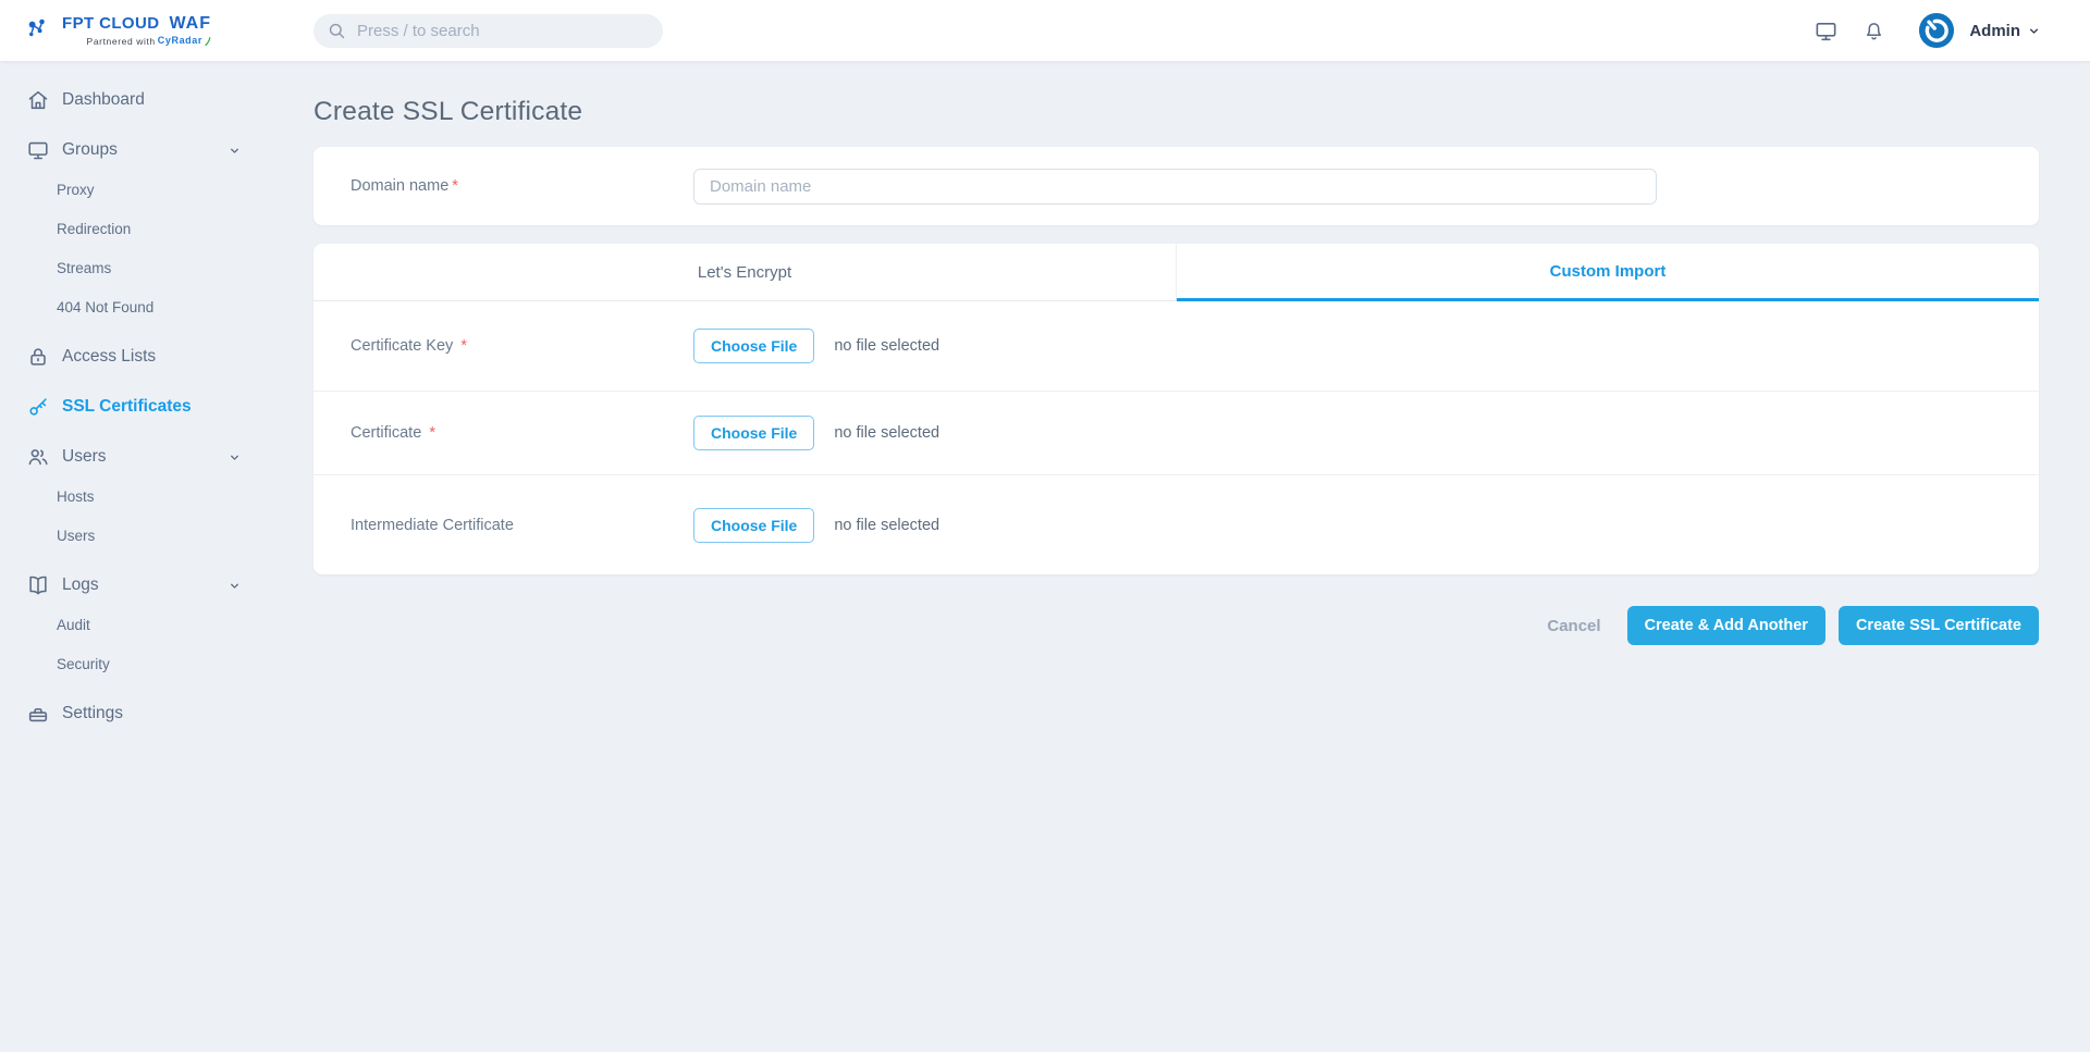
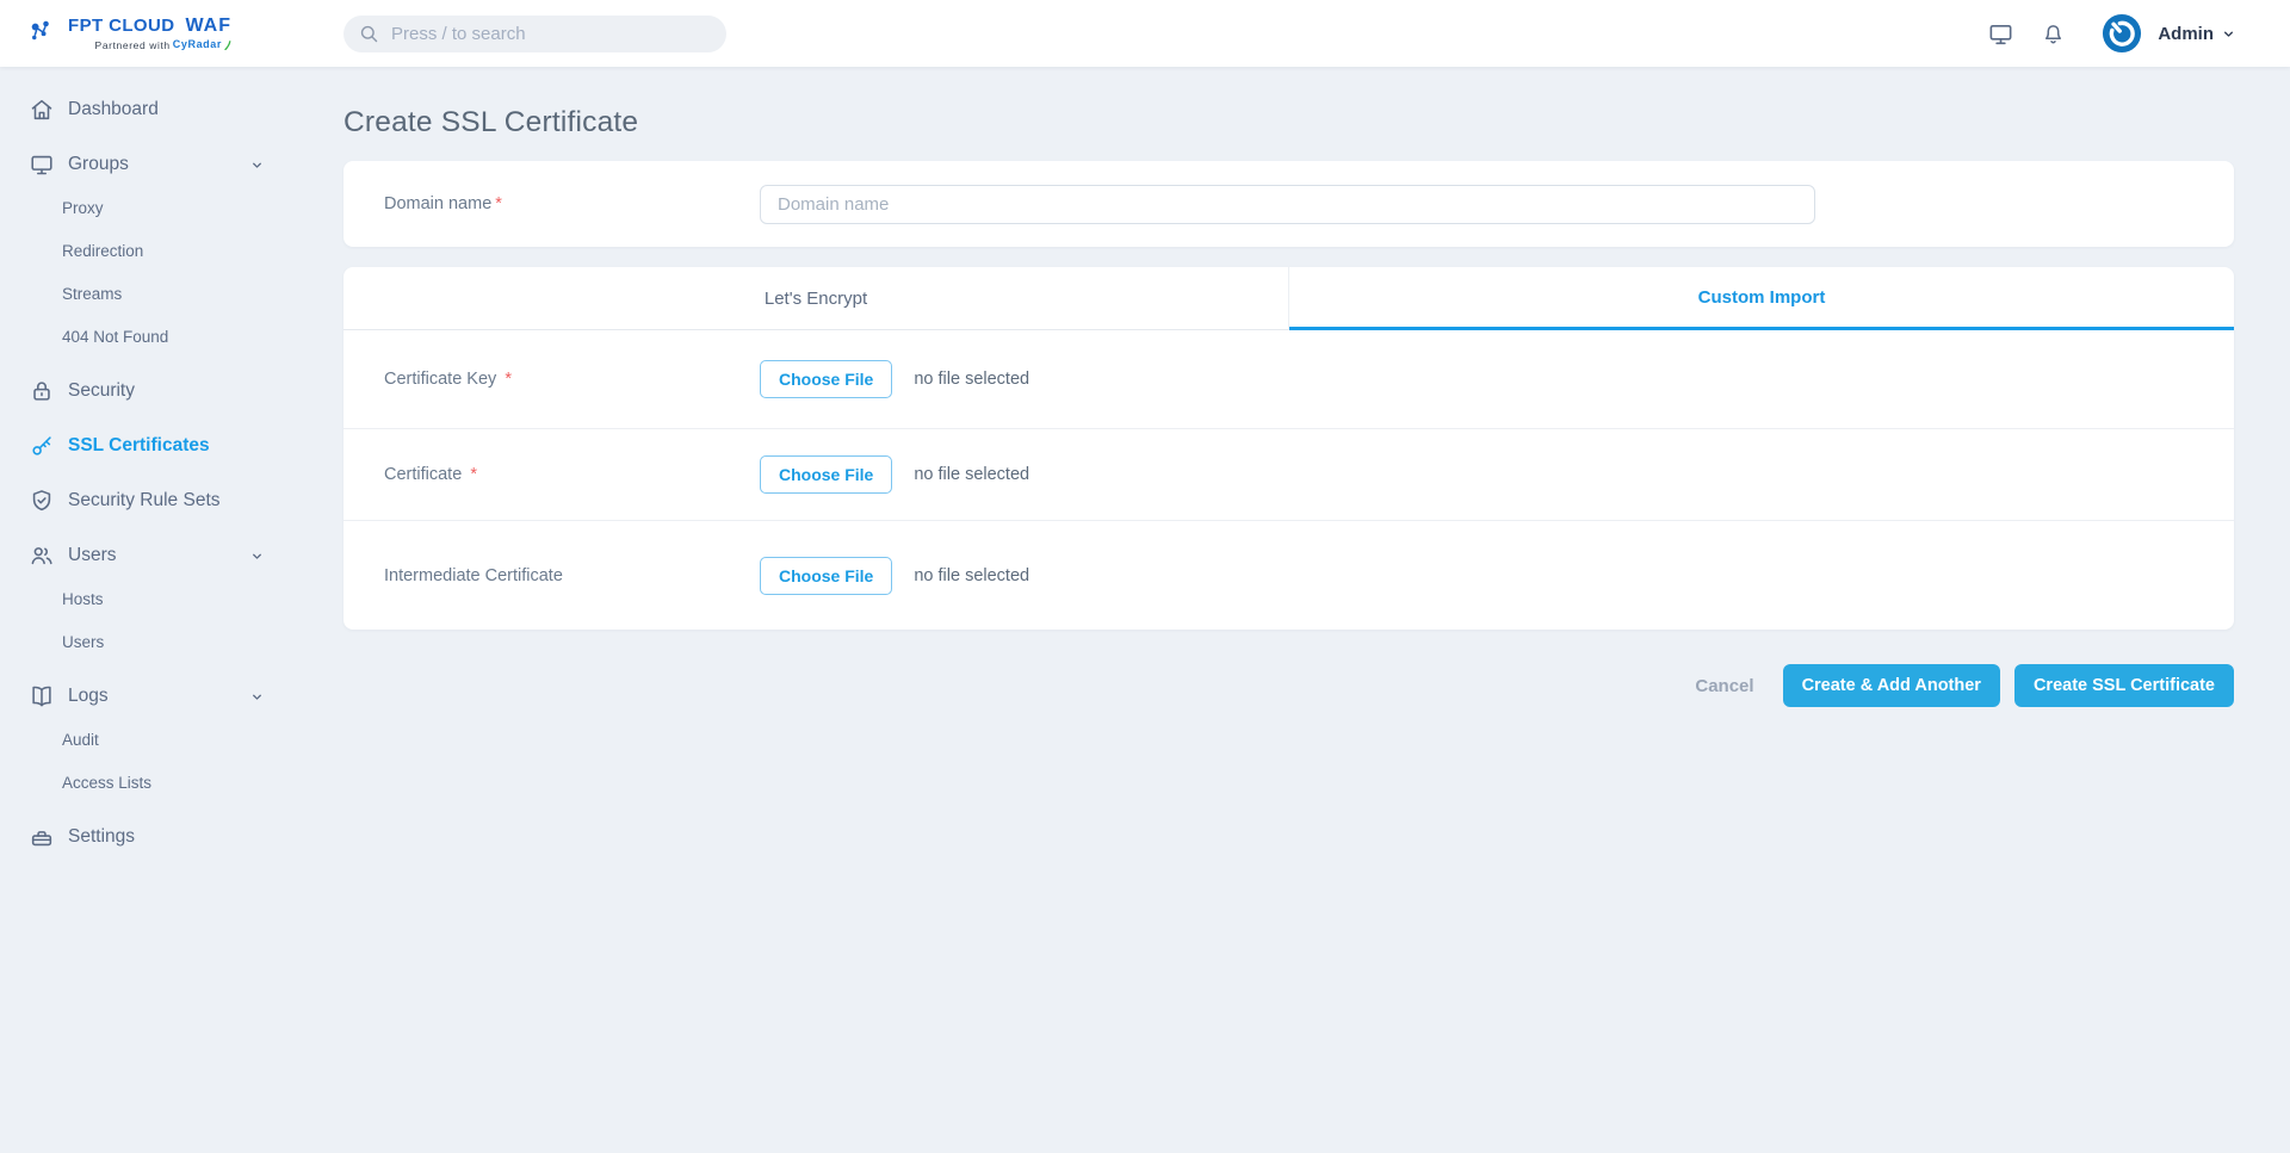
  FPT CLOUD
  WAF
  Partnered with
  CyRadar
  Press / to search
  Admin
  Dashboard
  Groups
  Proxy
  Redirection
  Streams
  404 Not Found
- Access Lists
+ Security
  SSL Certificates
+ Security Rule Sets
  Users
  Hosts
  Users
  Logs
  Audit
- Security
+ Access Lists
  Settings
  Create SSL Certificate
  Domain name *
  Domain name
  Let's Encrypt
  Custom Import
  Certificate Key *
  Choose File
  no file selected
  Certificate *
  Choose File
  no file selected
  Intermediate Certificate
  Choose File
  no file selected
  Cancel
  Create & Add Another
  Create SSL Certificate
